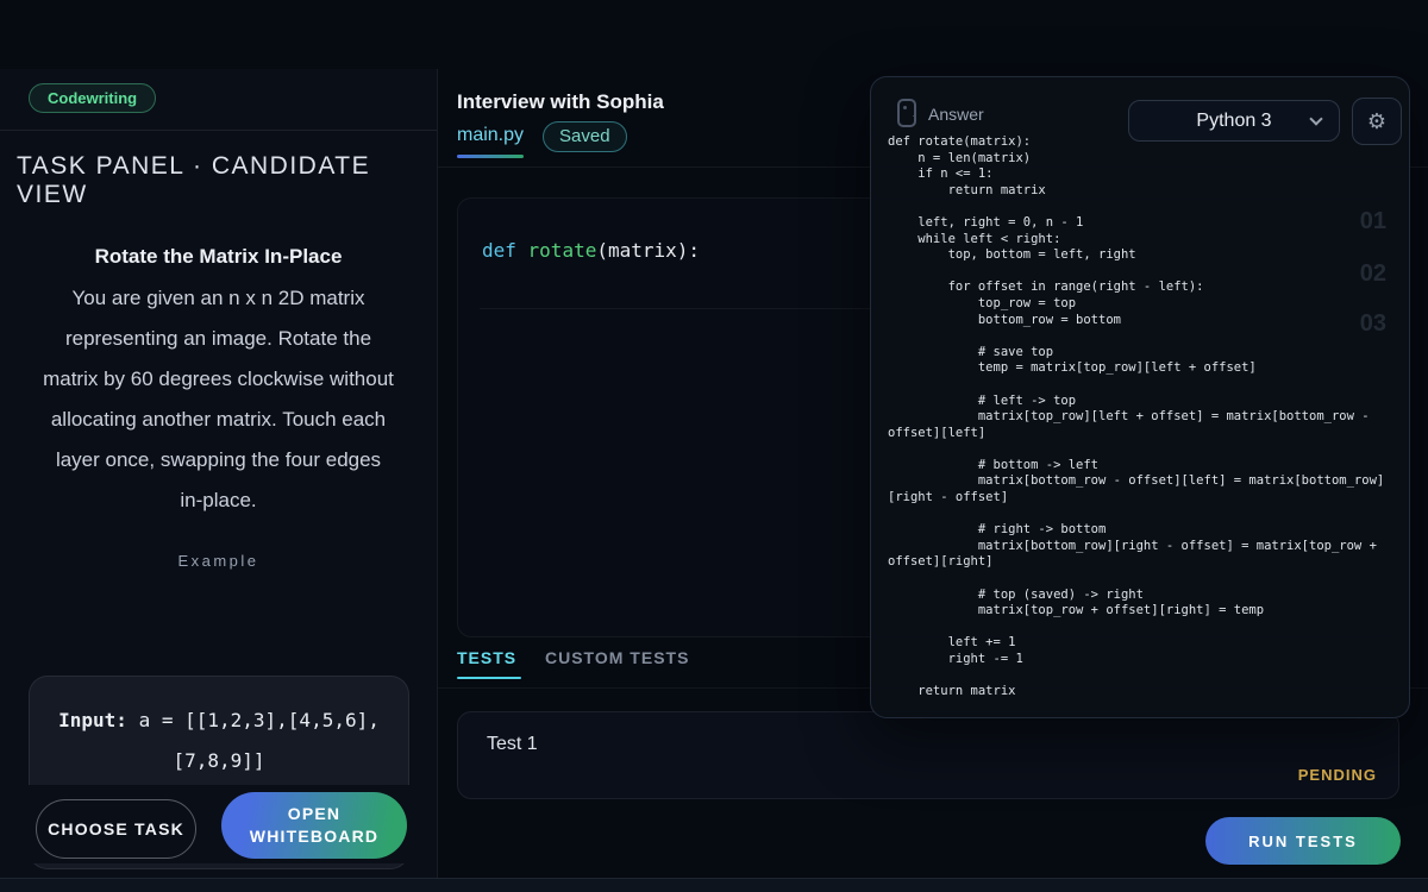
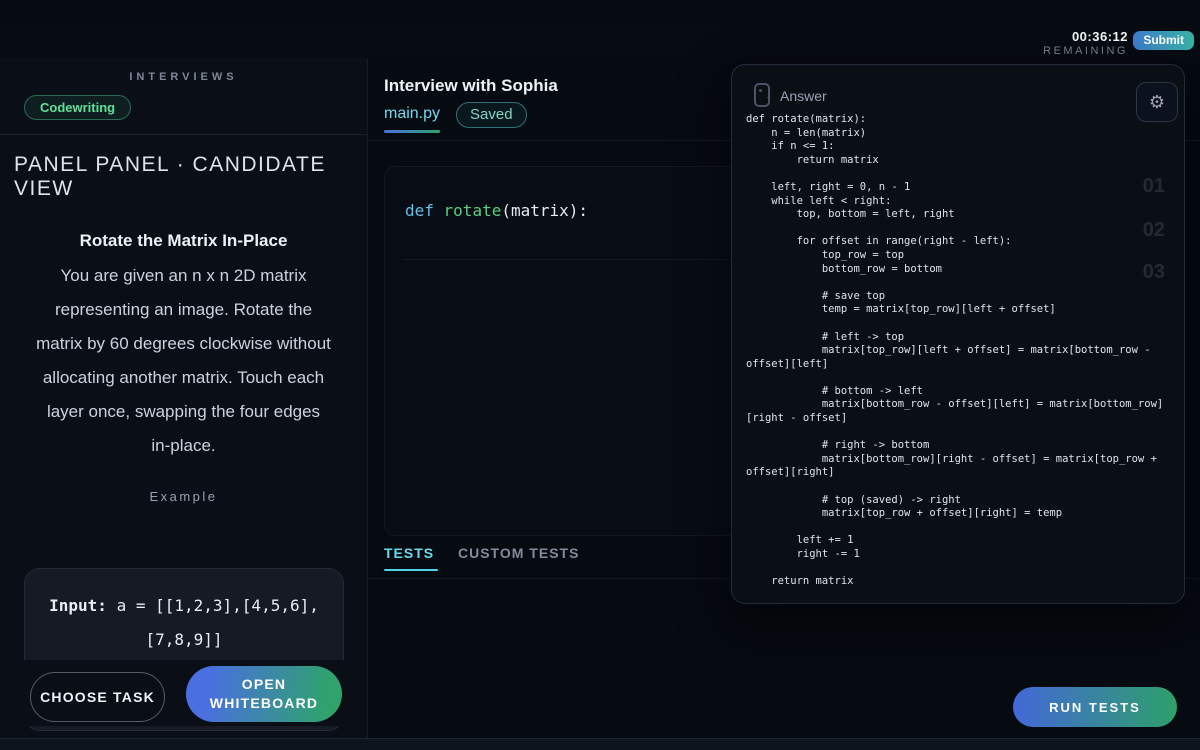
+ 00:36:12
+ REMAINING
+ Submit
+ INTERVIEWS
  Codewriting
- TASK PANEL · CANDIDATE VIEW
+ PANEL PANEL · CANDIDATE VIEW
  Rotate the Matrix In-Place
  You are given an n x n 2D matrix representing an image. Rotate the matrix by 60 degrees clockwise without allocating another matrix. Touch each layer once, swapping the four edges in-place.
  Example
  Input: a = [[1,2,3],[4,5,6], [7,8,9]]
  CHOOSE TASK
  OPEN WHITEBOARD
  Interview with Sophia
  main.py
  Saved
  def rotate(matrix):
  TESTS
  CUSTOM TESTS
- Test 1
- PENDING
  RUN TESTS
  Answer
- Python 3
  ⚙
  def rotate(matrix):
  n = len(matrix)
  if n <= 1:
  return matrix
  left, right = 0, n - 1
  while left < right:
  top, bottom = left, right
  for offset in range(right - left):
  top_row = top
  bottom_row = bottom
  # save top
  temp = matrix[top_row][left + offset]
  # left -> top
  matrix[top_row][left + offset] = matrix[bottom_row -
  offset][left]
  # bottom -> left
  matrix[bottom_row - offset][left] = matrix[bottom_row]
  [right - offset]
  # right -> bottom
  matrix[bottom_row][right - offset] = matrix[top_row +
  offset][right]
  # top (saved) -> right
  matrix[top_row + offset][right] = temp
  left += 1
  right -= 1
  return matrix
  01
  02
  03
